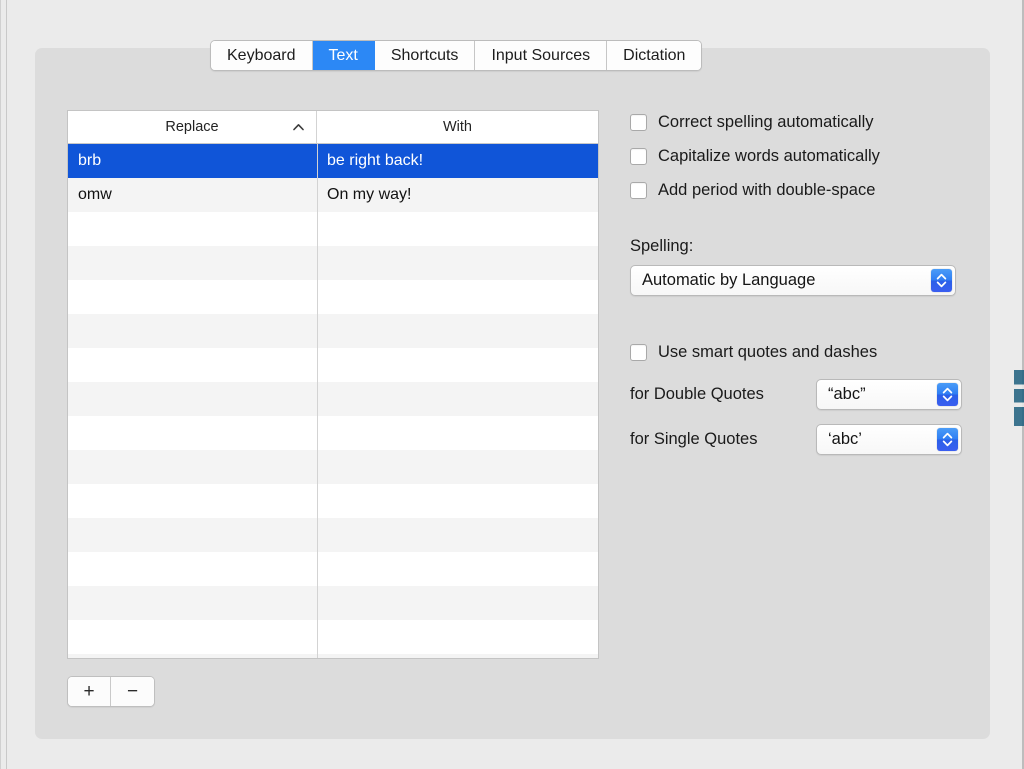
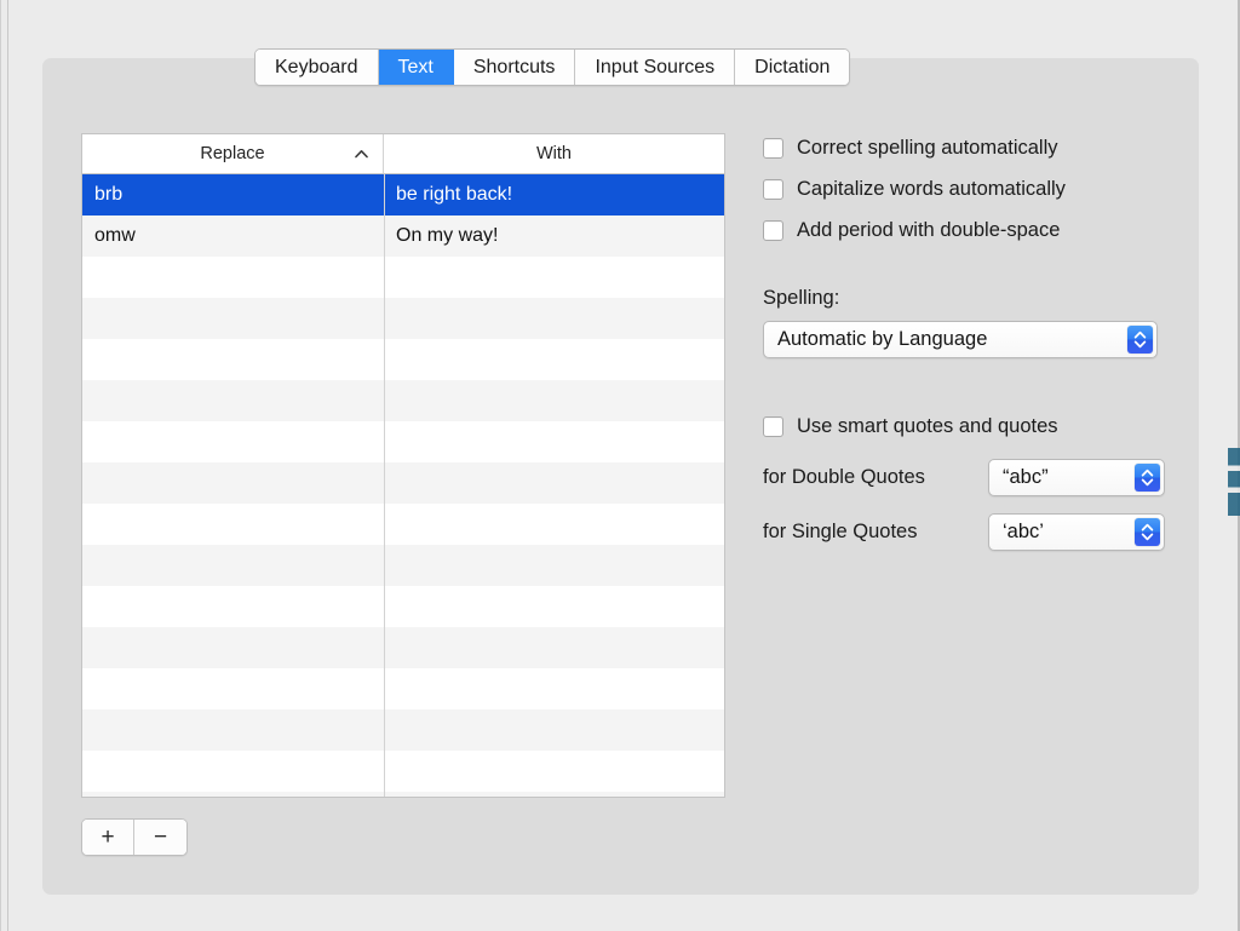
  Keyboard
  Text
  Shortcuts
  Input Sources
  Dictation
  Replace
  With
  brb
  be right back!
  omw
  On my way!
  +
  −
  Correct spelling automatically
  Capitalize words automatically
  Add period with double-space
  Spelling:
  Automatic by Language
- Use smart quotes and dashes
+ Use smart quotes and quotes
  for Double Quotes
  “abc”
  for Single Quotes
  ‘abc’
